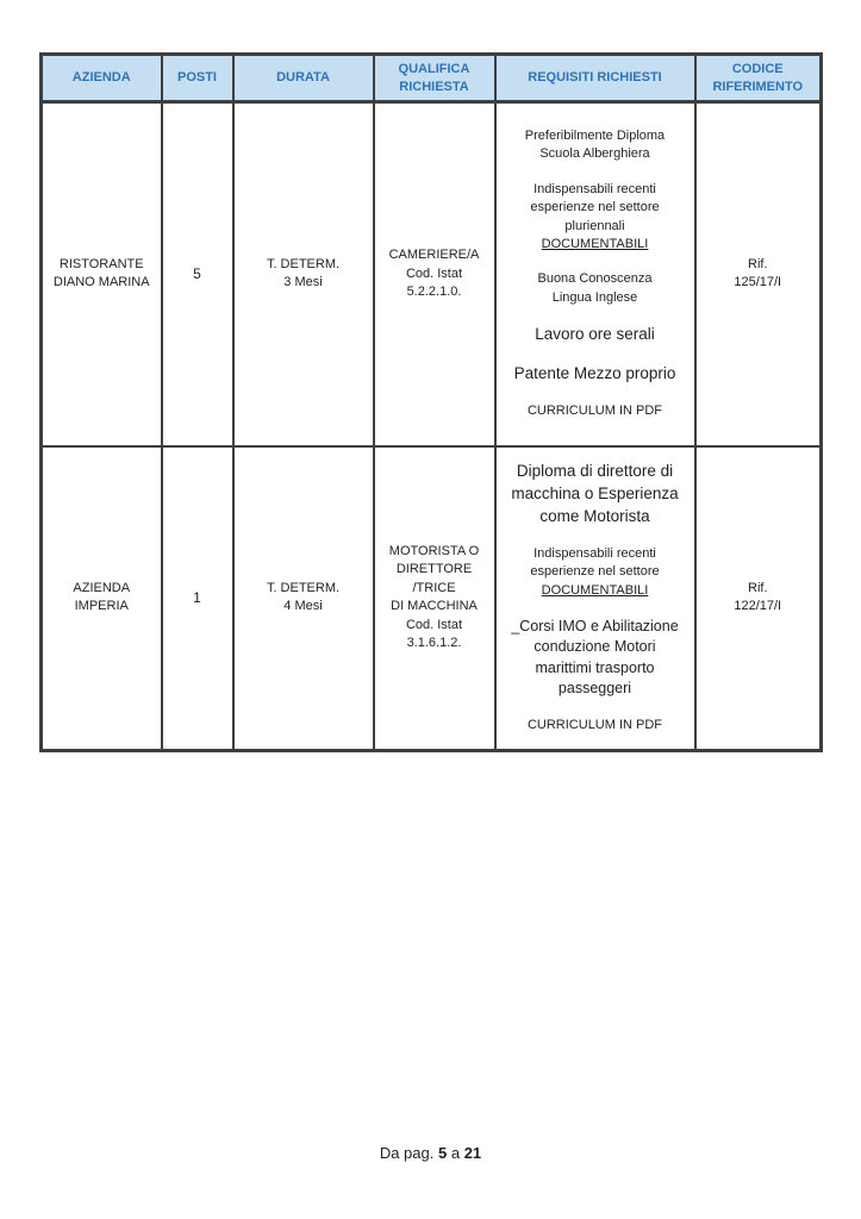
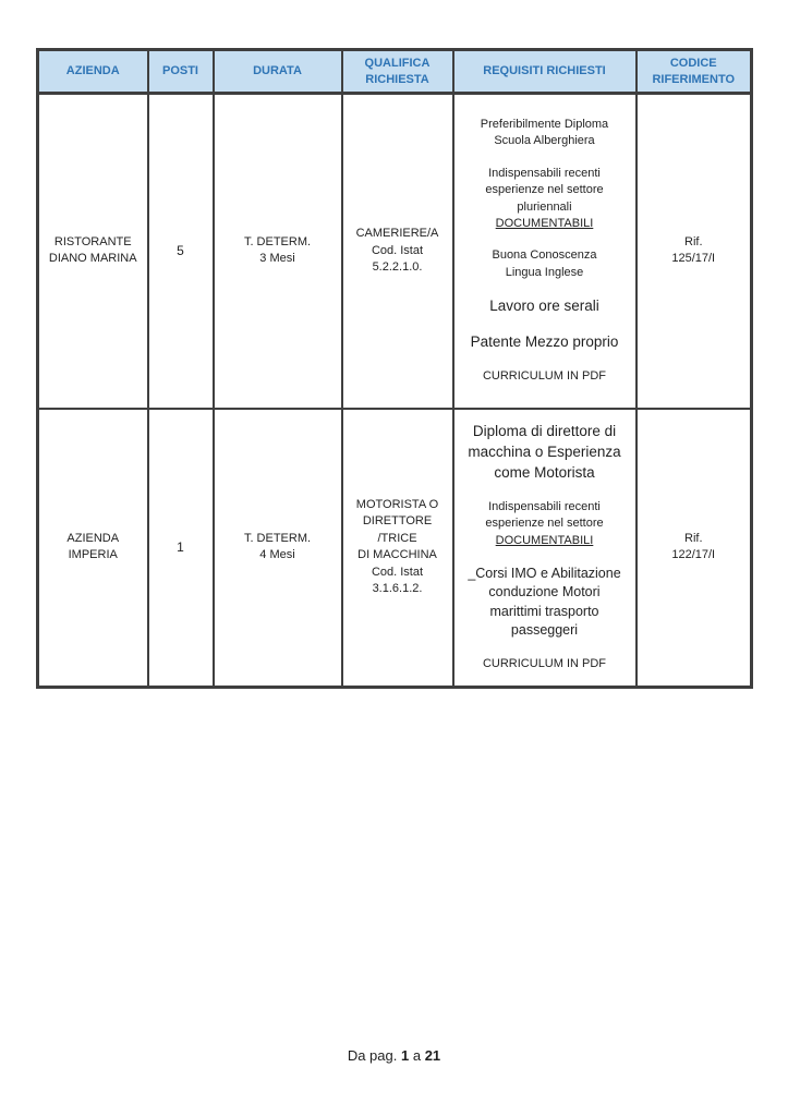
  AZIENDA	POSTI	DURATA	QUALIFICA RICHIESTA	REQUISITI RICHIESTI	CODICE RIFERIMENTO
  RISTORANTE DIANO MARINA	5	T. DETERM. 3 Mesi	CAMERIERE/A Cod. Istat 5.2.2.1.0.	Preferibilmente DiplomaScuola AlberghieraIndispensabili recentiesperienze nel settorepluriennaliDOCUMENTABILIBuona ConoscenzaLingua IngleseLavoro ore seraliPatente Mezzo proprioCURRICULUM IN PDF	Rif. 125/17/I
  AZIENDA IMPERIA	1	T. DETERM. 4 Mesi	MOTORISTA O DIRETTORE /TRICE DI MACCHINA Cod. Istat 3.1.6.1.2.	Diploma di direttore dimacchina o Esperienzacome MotoristaIndispensabili recentiesperienze nel settoreDOCUMENTABILI_Corsi IMO e Abilitazioneconduzione Motorimarittimi trasportopasseggeriCURRICULUM IN PDF	Rif. 122/17/I
- Da pag. 5 a 21
+ Da pag. 1 a 21
